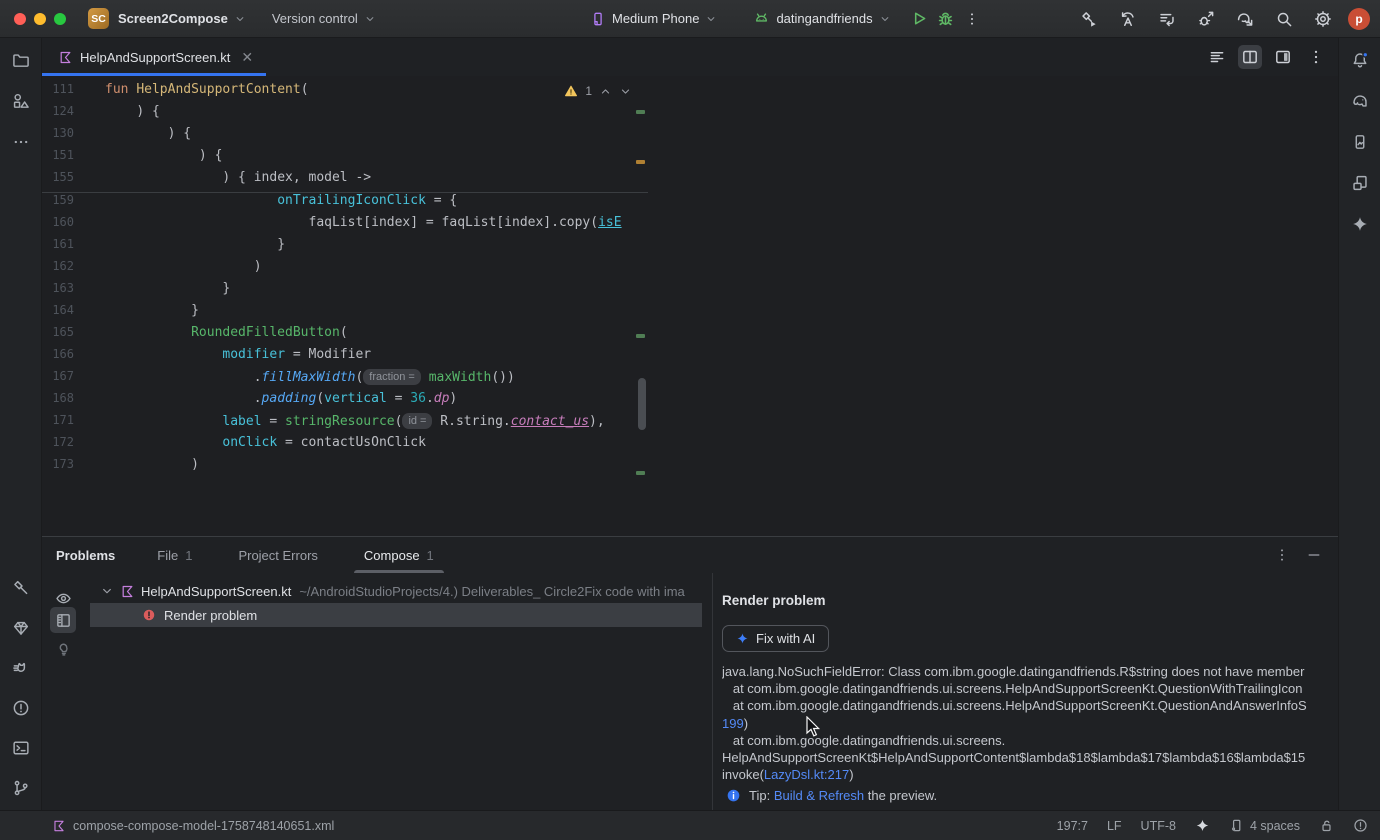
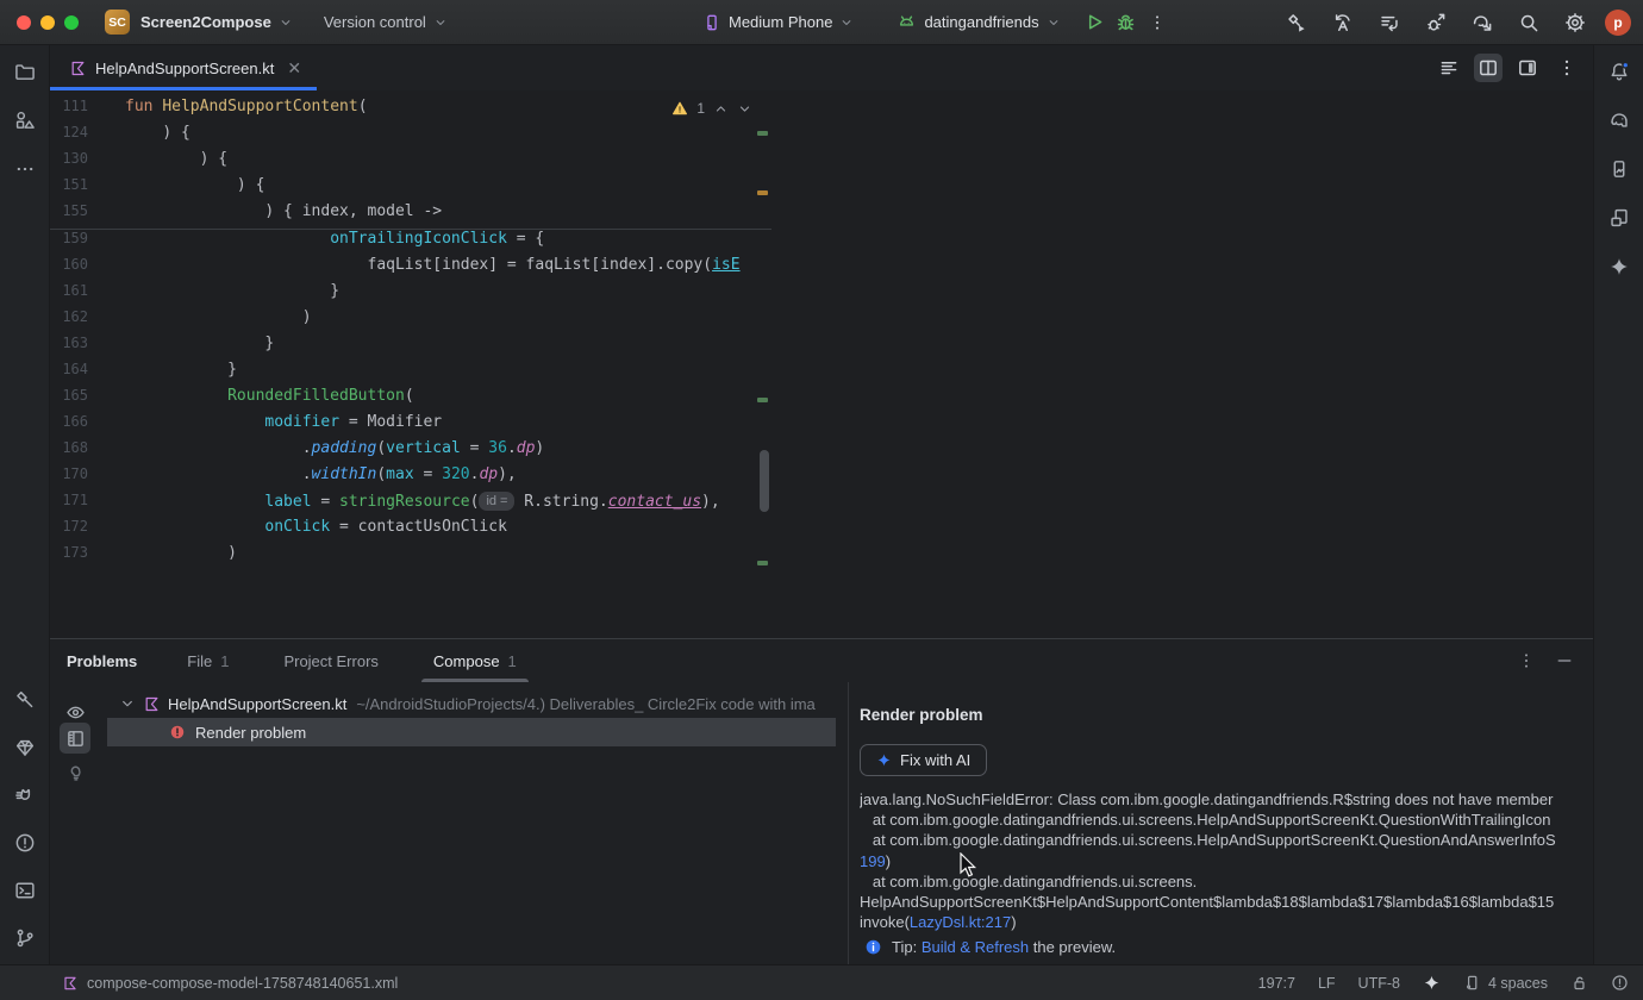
  SC
  Screen2Compose
  Version control
  Medium Phone
  datingandfriends
  p
  HelpAndSupportScreen.kt
  ✕
  111
  fun HelpAndSupportContent(
  124
  ) {
  130
  ) {
  151
  ) {
  155
  ) { index, model ->
  159
  onTrailingIconClick = {
  160
  faqList[index] = faqList[index].copy(isE
  161
  }
  162
  )
  163
  }
  164
  }
  165
  RoundedFilledButton(
  166
  modifier = Modifier
- 167
- .fillMaxWidth( fraction = maxWidth())
  168
  .padding(vertical = 36.dp)
+ 170
+ .widthIn(max = 320.dp),
  171
  label = stringResource( id = R.string.contact_us),
  172
  onClick = contactUsOnClick
  173
  )
  1
  Problems
  File
  1
  Project Errors
  Compose
  1
  HelpAndSupportScreen.kt
  ~/AndroidStudioProjects/4.) Deliverables_ Circle2Fix code with ima
  Render problem
  Render problem
  Fix with AI
  java.lang.NoSuchFieldError: Class com.ibm.google.datingandfriends.R$string does not have member
  at com.ibm.google.datingandfriends.ui.screens.HelpAndSupportScreenKt.QuestionWithTrailingIcon
  at com.ibm.google.datingandfriends.ui.screens.HelpAndSupportScreenKt.QuestionAndAnswerInfoS
  199)
  at com.ibm.google.datingandfriends.ui.screens.
  HelpAndSupportScreenKt$HelpAndSupportContent$lambda$18$lambda$17$lambda$16$lambda$15
  invoke(LazyDsl.kt:217)
  Tip: Build & Refresh the preview.
  compose-compose-model-1758748140651.xml
  197:7
  LF
  UTF-8
  4 spaces
